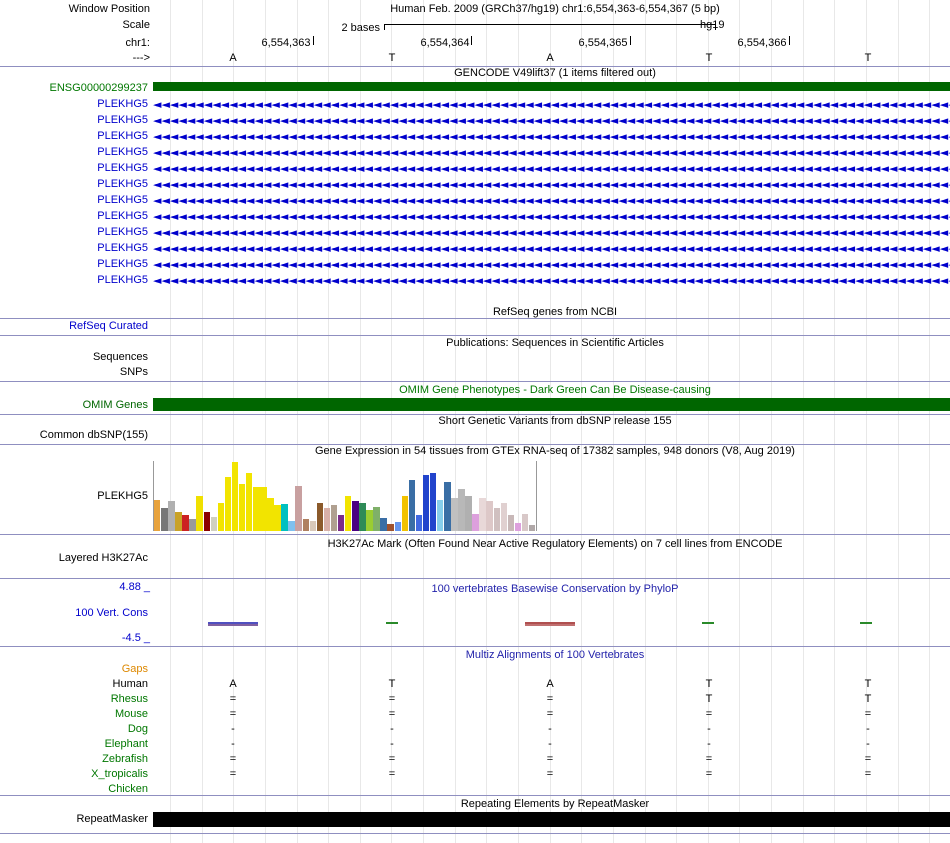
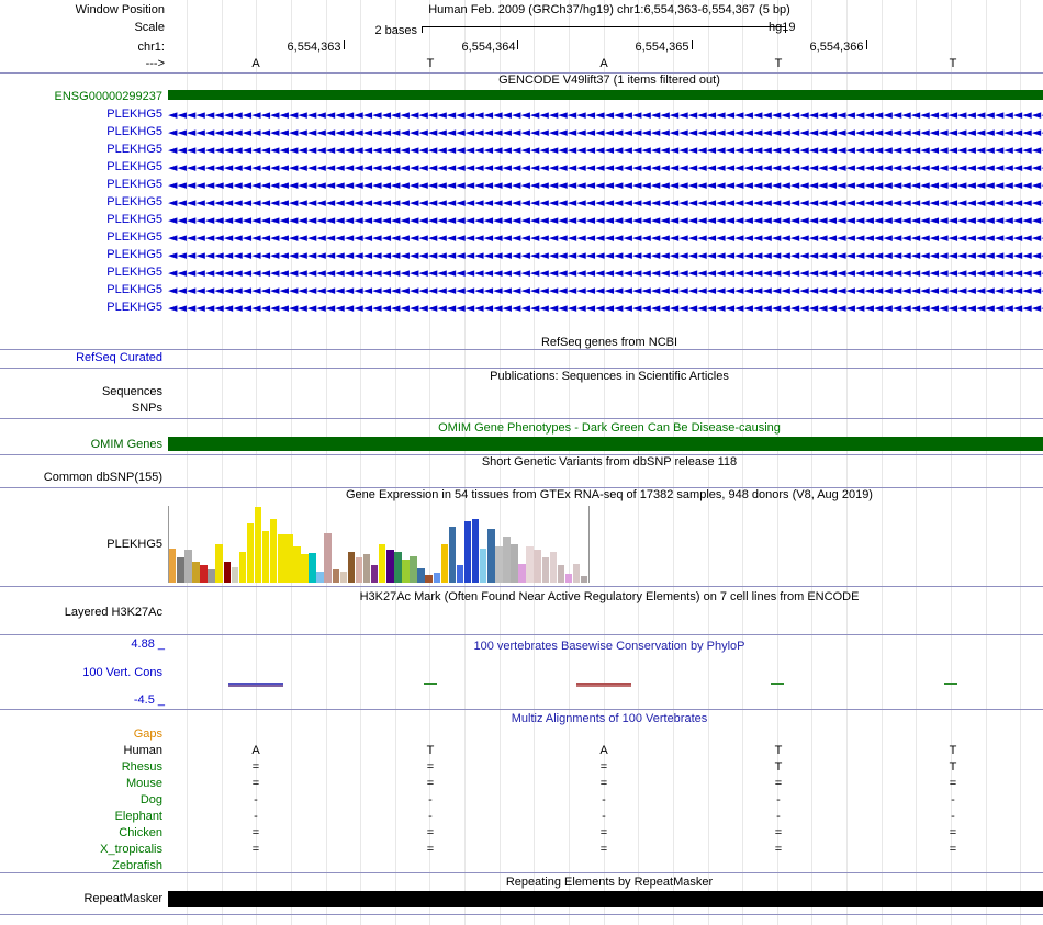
  Window Position
  Human Feb. 2009 (GRCh37/hg19) chr1:6,554,363-6,554,367 (5 bp)
  Scale
  2 bases
  hg19
  chr1:
  6,554,363
  6,554,364
  6,554,365
  6,554,366
  --->
  A
  T
  A
  T
  T
  GENCODE V49lift37 (1 items filtered out)
  ENSG00000299237
  PLEKHG5
  ◄◄◄◄◄◄◄◄◄◄◄◄◄◄◄◄◄◄◄◄◄◄◄◄◄◄◄◄◄◄◄◄◄◄◄◄◄◄◄◄◄◄◄◄◄◄◄◄◄◄◄◄◄◄◄◄◄◄◄◄◄◄◄◄◄◄◄◄◄◄◄◄◄◄◄◄◄◄◄◄◄◄◄◄◄◄◄◄◄◄◄◄◄◄
  PLEKHG5
  ◄◄◄◄◄◄◄◄◄◄◄◄◄◄◄◄◄◄◄◄◄◄◄◄◄◄◄◄◄◄◄◄◄◄◄◄◄◄◄◄◄◄◄◄◄◄◄◄◄◄◄◄◄◄◄◄◄◄◄◄◄◄◄◄◄◄◄◄◄◄◄◄◄◄◄◄◄◄◄◄◄◄◄◄◄◄◄◄◄◄◄◄◄◄
  PLEKHG5
  ◄◄◄◄◄◄◄◄◄◄◄◄◄◄◄◄◄◄◄◄◄◄◄◄◄◄◄◄◄◄◄◄◄◄◄◄◄◄◄◄◄◄◄◄◄◄◄◄◄◄◄◄◄◄◄◄◄◄◄◄◄◄◄◄◄◄◄◄◄◄◄◄◄◄◄◄◄◄◄◄◄◄◄◄◄◄◄◄◄◄◄◄◄◄
  PLEKHG5
  ◄◄◄◄◄◄◄◄◄◄◄◄◄◄◄◄◄◄◄◄◄◄◄◄◄◄◄◄◄◄◄◄◄◄◄◄◄◄◄◄◄◄◄◄◄◄◄◄◄◄◄◄◄◄◄◄◄◄◄◄◄◄◄◄◄◄◄◄◄◄◄◄◄◄◄◄◄◄◄◄◄◄◄◄◄◄◄◄◄◄◄◄◄◄
  PLEKHG5
  ◄◄◄◄◄◄◄◄◄◄◄◄◄◄◄◄◄◄◄◄◄◄◄◄◄◄◄◄◄◄◄◄◄◄◄◄◄◄◄◄◄◄◄◄◄◄◄◄◄◄◄◄◄◄◄◄◄◄◄◄◄◄◄◄◄◄◄◄◄◄◄◄◄◄◄◄◄◄◄◄◄◄◄◄◄◄◄◄◄◄◄◄◄◄
  PLEKHG5
  ◄◄◄◄◄◄◄◄◄◄◄◄◄◄◄◄◄◄◄◄◄◄◄◄◄◄◄◄◄◄◄◄◄◄◄◄◄◄◄◄◄◄◄◄◄◄◄◄◄◄◄◄◄◄◄◄◄◄◄◄◄◄◄◄◄◄◄◄◄◄◄◄◄◄◄◄◄◄◄◄◄◄◄◄◄◄◄◄◄◄◄◄◄◄
  PLEKHG5
  ◄◄◄◄◄◄◄◄◄◄◄◄◄◄◄◄◄◄◄◄◄◄◄◄◄◄◄◄◄◄◄◄◄◄◄◄◄◄◄◄◄◄◄◄◄◄◄◄◄◄◄◄◄◄◄◄◄◄◄◄◄◄◄◄◄◄◄◄◄◄◄◄◄◄◄◄◄◄◄◄◄◄◄◄◄◄◄◄◄◄◄◄◄◄
  PLEKHG5
  ◄◄◄◄◄◄◄◄◄◄◄◄◄◄◄◄◄◄◄◄◄◄◄◄◄◄◄◄◄◄◄◄◄◄◄◄◄◄◄◄◄◄◄◄◄◄◄◄◄◄◄◄◄◄◄◄◄◄◄◄◄◄◄◄◄◄◄◄◄◄◄◄◄◄◄◄◄◄◄◄◄◄◄◄◄◄◄◄◄◄◄◄◄◄
  PLEKHG5
  ◄◄◄◄◄◄◄◄◄◄◄◄◄◄◄◄◄◄◄◄◄◄◄◄◄◄◄◄◄◄◄◄◄◄◄◄◄◄◄◄◄◄◄◄◄◄◄◄◄◄◄◄◄◄◄◄◄◄◄◄◄◄◄◄◄◄◄◄◄◄◄◄◄◄◄◄◄◄◄◄◄◄◄◄◄◄◄◄◄◄◄◄◄◄
  PLEKHG5
  ◄◄◄◄◄◄◄◄◄◄◄◄◄◄◄◄◄◄◄◄◄◄◄◄◄◄◄◄◄◄◄◄◄◄◄◄◄◄◄◄◄◄◄◄◄◄◄◄◄◄◄◄◄◄◄◄◄◄◄◄◄◄◄◄◄◄◄◄◄◄◄◄◄◄◄◄◄◄◄◄◄◄◄◄◄◄◄◄◄◄◄◄◄◄
  PLEKHG5
  ◄◄◄◄◄◄◄◄◄◄◄◄◄◄◄◄◄◄◄◄◄◄◄◄◄◄◄◄◄◄◄◄◄◄◄◄◄◄◄◄◄◄◄◄◄◄◄◄◄◄◄◄◄◄◄◄◄◄◄◄◄◄◄◄◄◄◄◄◄◄◄◄◄◄◄◄◄◄◄◄◄◄◄◄◄◄◄◄◄◄◄◄◄◄
  PLEKHG5
  ◄◄◄◄◄◄◄◄◄◄◄◄◄◄◄◄◄◄◄◄◄◄◄◄◄◄◄◄◄◄◄◄◄◄◄◄◄◄◄◄◄◄◄◄◄◄◄◄◄◄◄◄◄◄◄◄◄◄◄◄◄◄◄◄◄◄◄◄◄◄◄◄◄◄◄◄◄◄◄◄◄◄◄◄◄◄◄◄◄◄◄◄◄◄
  RefSeq genes from NCBI
  RefSeq Curated
  Publications: Sequences in Scientific Articles
  Sequences
  SNPs
  OMIM Gene Phenotypes - Dark Green Can Be Disease-causing
  OMIM Genes
- Short Genetic Variants from dbSNP release 155
+ Short Genetic Variants from dbSNP release 118
  Common dbSNP(155)
  Gene Expression in 54 tissues from GTEx RNA-seq of 17382 samples, 948 donors (V8, Aug 2019)
  PLEKHG5
  H3K27Ac Mark (Often Found Near Active Regulatory Elements) on 7 cell lines from ENCODE
  Layered H3K27Ac
  100 vertebrates Basewise Conservation by PhyloP
  4.88 _
  100 Vert. Cons
  -4.5 _
  Multiz Alignments of 100 Vertebrates
  Gaps
  Human
  A
  T
  A
  T
  T
  Rhesus
  =
  =
  =
  T
  T
  Mouse
  =
  =
  =
  =
  =
  Dog
  -
  -
  -
  -
  -
  Elephant
  -
  -
  -
  -
  -
- Zebrafish
+ Chicken
  =
  =
  =
  =
  =
  X_tropicalis
  =
  =
  =
  =
  =
- Chicken
+ Zebrafish
  Repeating Elements by RepeatMasker
  RepeatMasker
